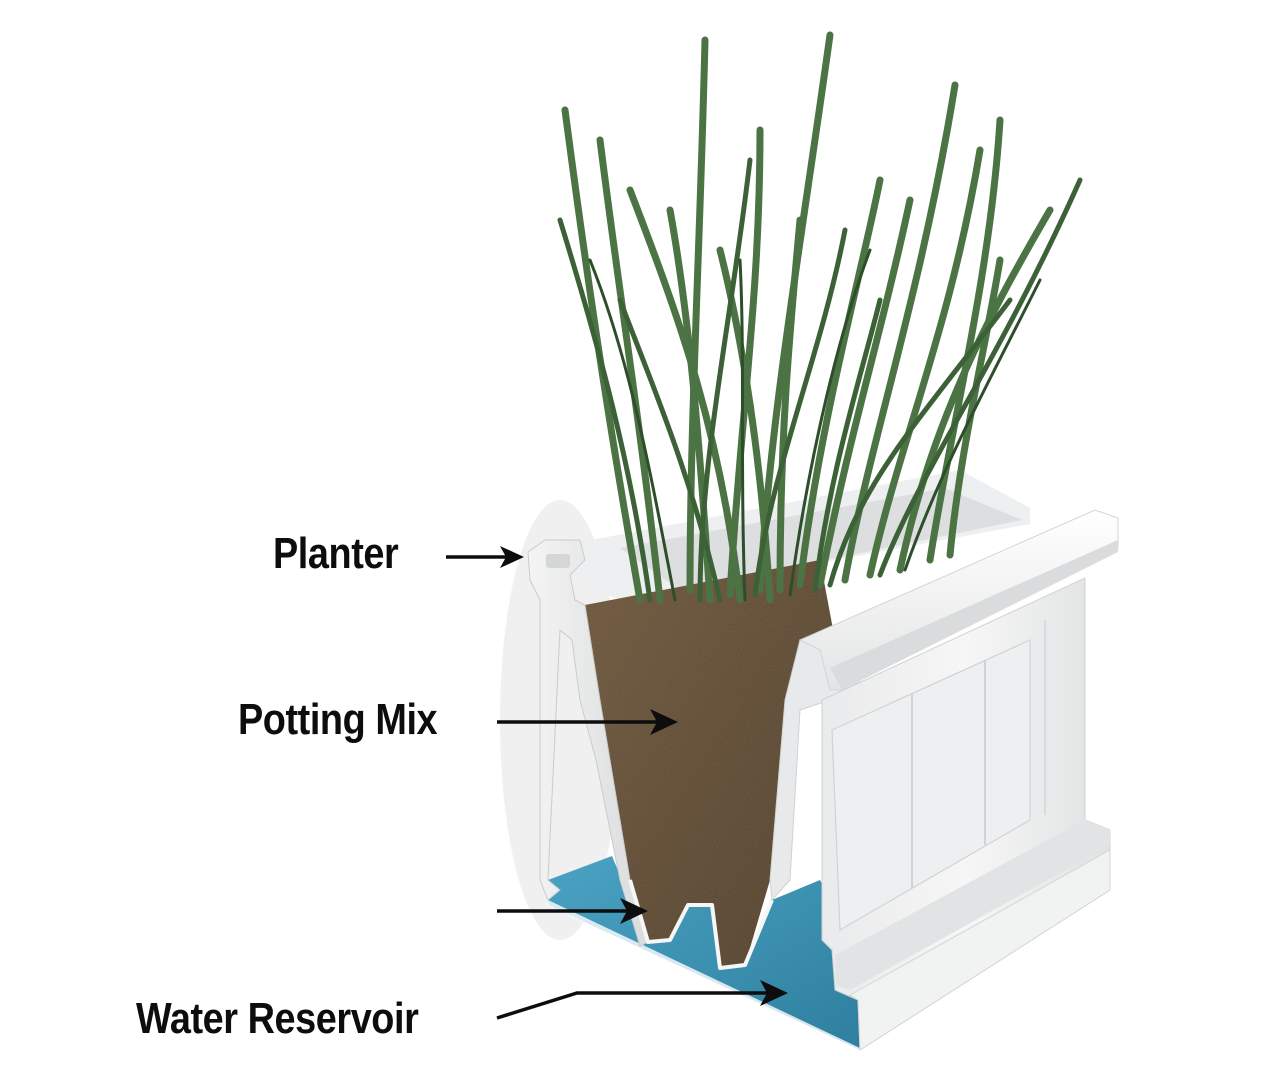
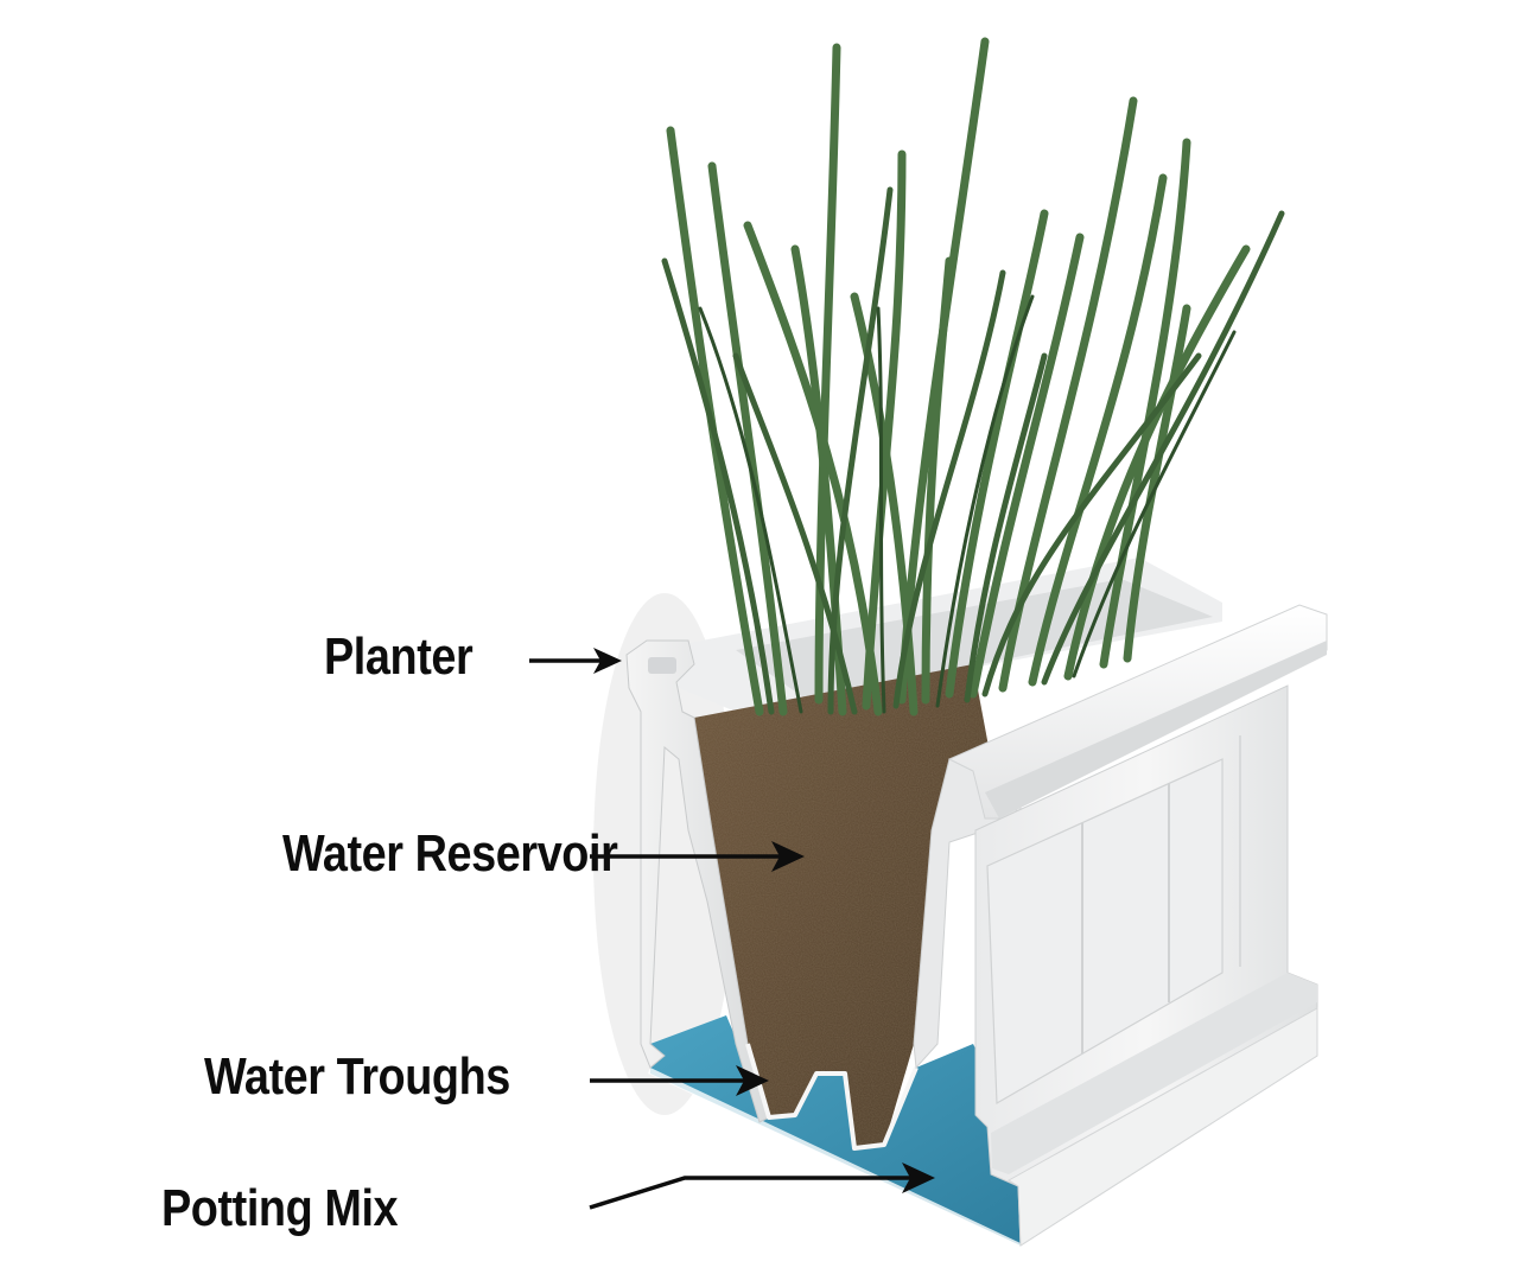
  Planter
- Potting Mix
+ Water Reservoir
+ Water Troughs
- Water Reservoir
+ Potting Mix
